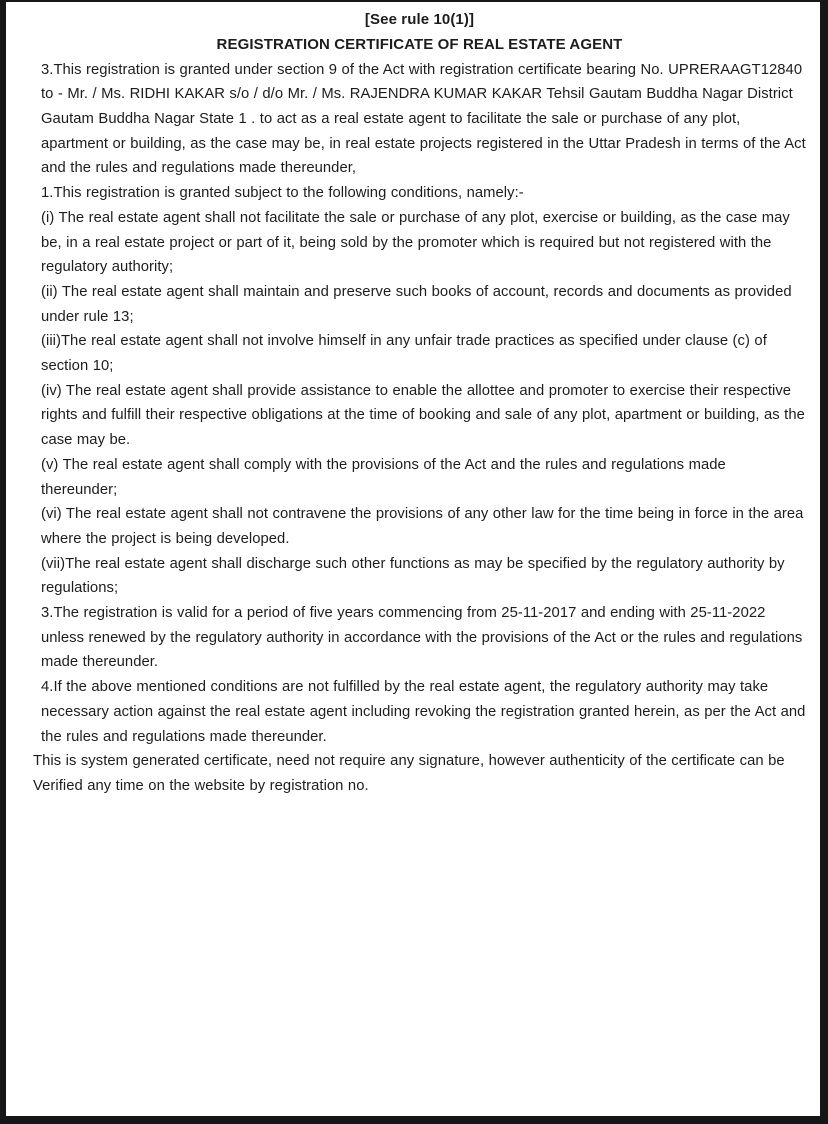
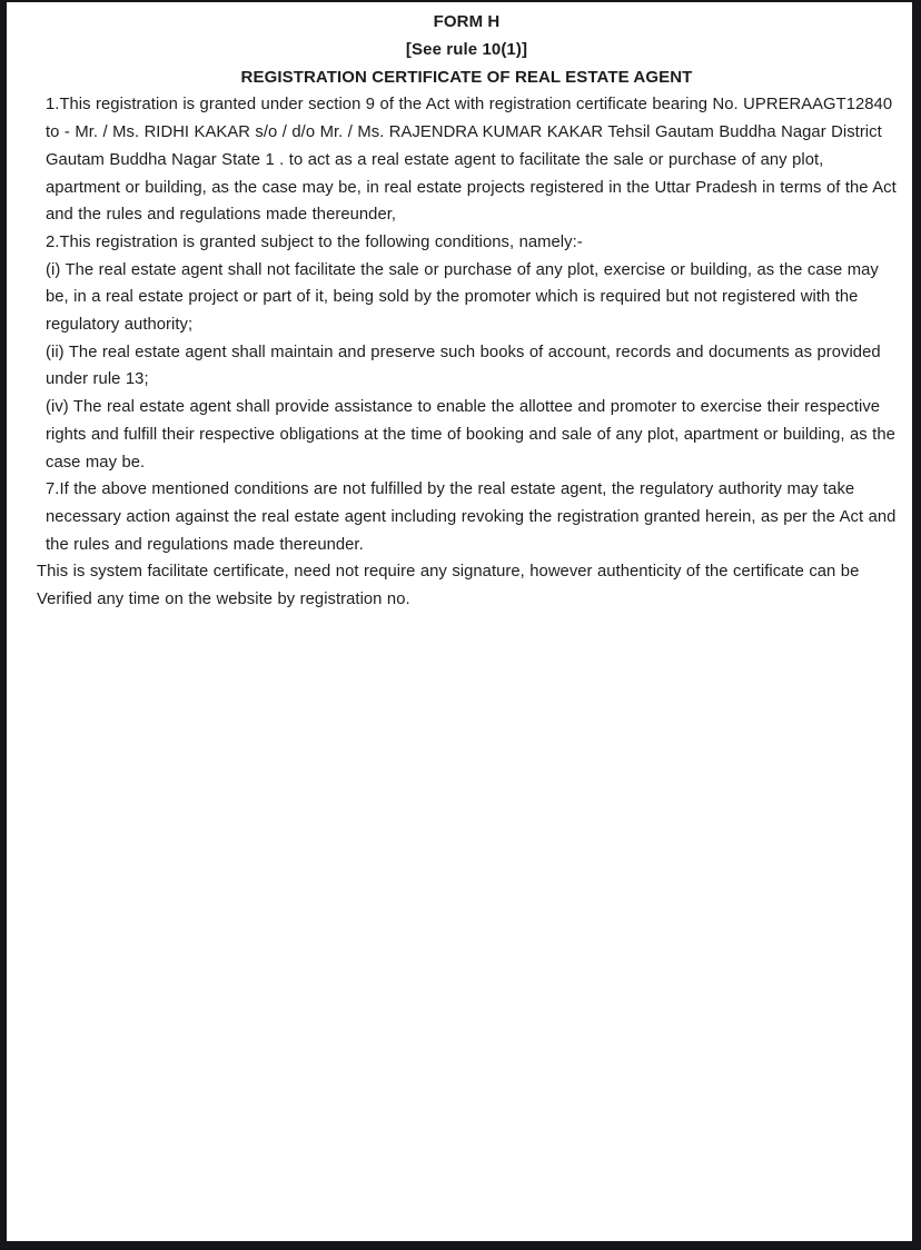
+ FORM H
  [See rule 10(1)]
  REGISTRATION CERTIFICATE OF REAL ESTATE AGENT
- 3.This registration is granted under section 9 of the Act with registration certificate bearing No. UPRERAAGT12840 to - Mr. / Ms. RIDHI KAKAR s/o / d/o Mr. / Ms. RAJENDRA KUMAR KAKAR Tehsil Gautam Buddha Nagar District Gautam Buddha Nagar State 1 . to act as a real estate agent to facilitate the sale or purchase of any plot, apartment or building, as the case may be, in real estate projects registered in the Uttar Pradesh in terms of the Act and the rules and regulations made thereunder,
+ 1.This registration is granted under section 9 of the Act with registration certificate bearing No. UPRERAAGT12840 to - Mr. / Ms. RIDHI KAKAR s/o / d/o Mr. / Ms. RAJENDRA KUMAR KAKAR Tehsil Gautam Buddha Nagar District Gautam Buddha Nagar State 1 . to act as a real estate agent to facilitate the sale or purchase of any plot, apartment or building, as the case may be, in real estate projects registered in the Uttar Pradesh in terms of the Act and the rules and regulations made thereunder,
- 1.This registration is granted subject to the following conditions, namely:-
+ 2.This registration is granted subject to the following conditions, namely:-
  (i) The real estate agent shall not facilitate the sale or purchase of any plot, exercise or building, as the case may be, in a real estate project or part of it, being sold by the promoter which is required but not registered with the regulatory authority;
  (ii) The real estate agent shall maintain and preserve such books of account, records and documents as provided under rule 13;
- (iii)The real estate agent shall not involve himself in any unfair trade practices as specified under clause (c) of section 10;
  (iv) The real estate agent shall provide assistance to enable the allottee and promoter to exercise their respective rights and fulfill their respective obligations at the time of booking and sale of any plot, apartment or building, as the case may be.
- (v) The real estate agent shall comply with the provisions of the Act and the rules and regulations made thereunder;
- (vi) The real estate agent shall not contravene the provisions of any other law for the time being in force in the area where the project is being developed.
- (vii)The real estate agent shall discharge such other functions as may be specified by the regulatory authority by regulations;
- 3.The registration is valid for a period of five years commencing from 25-11-2017 and ending with 25-11-2022 unless renewed by the regulatory authority in accordance with the provisions of the Act or the rules and regulations made thereunder.
- 4.If the above mentioned conditions are not fulfilled by the real estate agent, the regulatory authority may take necessary action against the real estate agent including revoking the registration granted herein, as per the Act and the rules and regulations made thereunder.
+ 7.If the above mentioned conditions are not fulfilled by the real estate agent, the regulatory authority may take necessary action against the real estate agent including revoking the registration granted herein, as per the Act and the rules and regulations made thereunder.
- This is system generated certificate, need not require any signature, however authenticity of the certificate can be Verified any time on the website by registration no.
+ This is system facilitate certificate, need not require any signature, however authenticity of the certificate can be Verified any time on the website by registration no.
